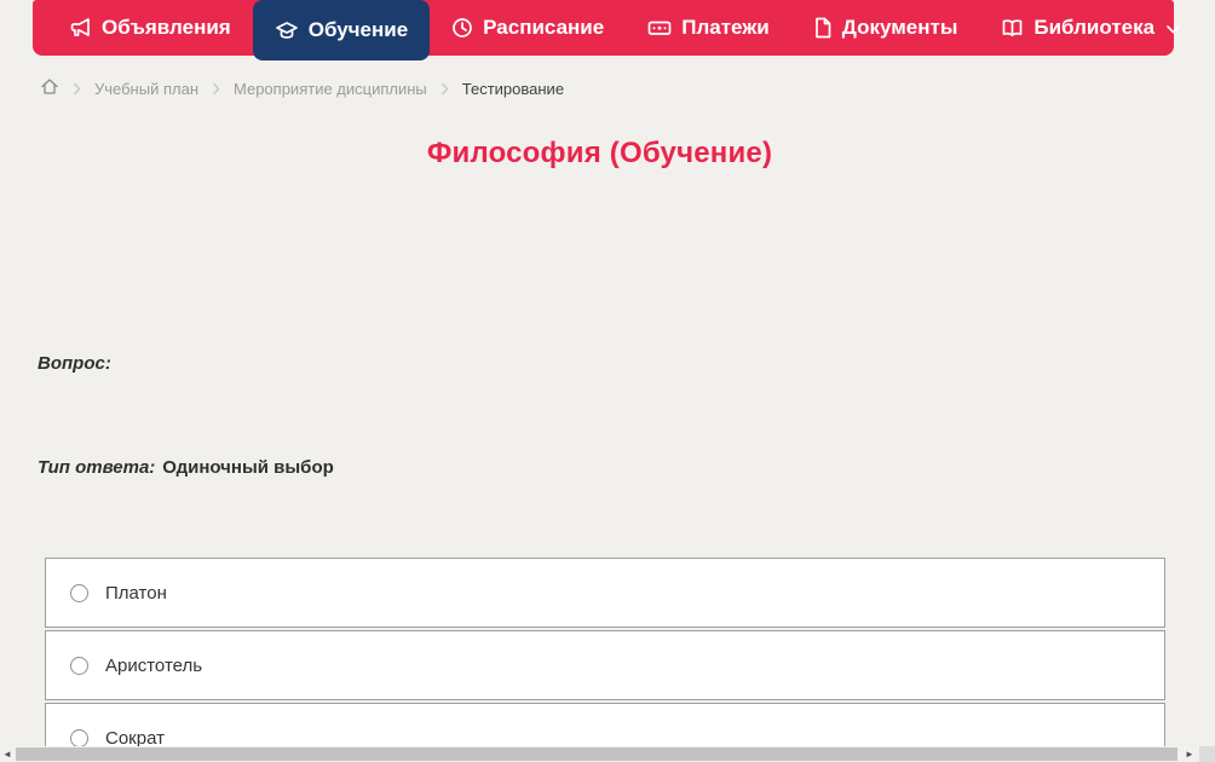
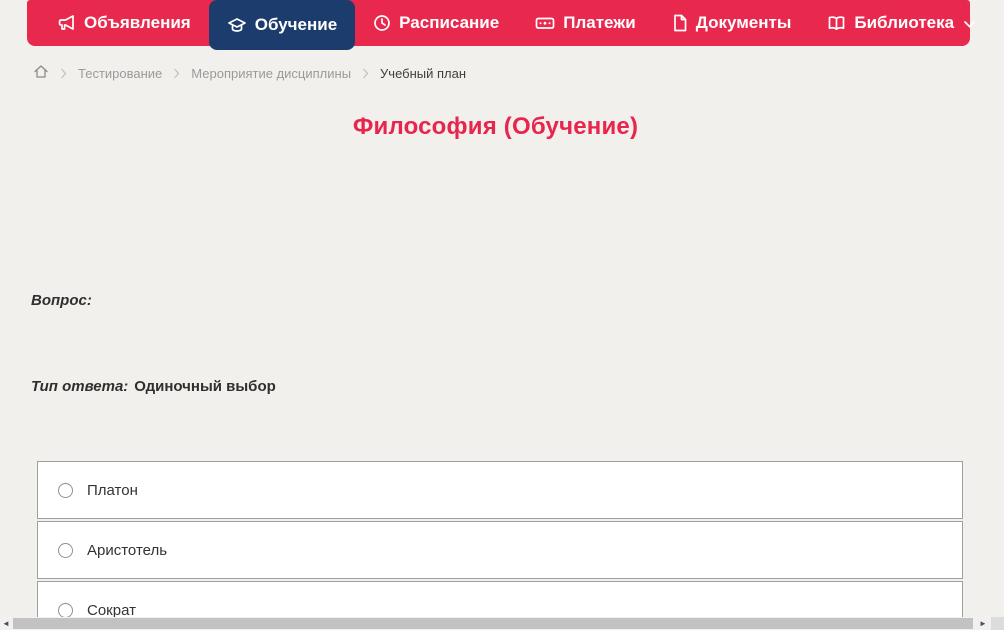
  Объявления
  Обучение
  Расписание
  Платежи
  Документы
  Библиотека
- Учебный план
+ Тестирование
  Мероприятие дисциплины
- Тестирование
+ Учебный план
  Философия (Обучение)
  Вопрос:
  Тип ответа: Одиночный выбор
  Платон
  Аристотель
  Сократ
  ◄
  ►
